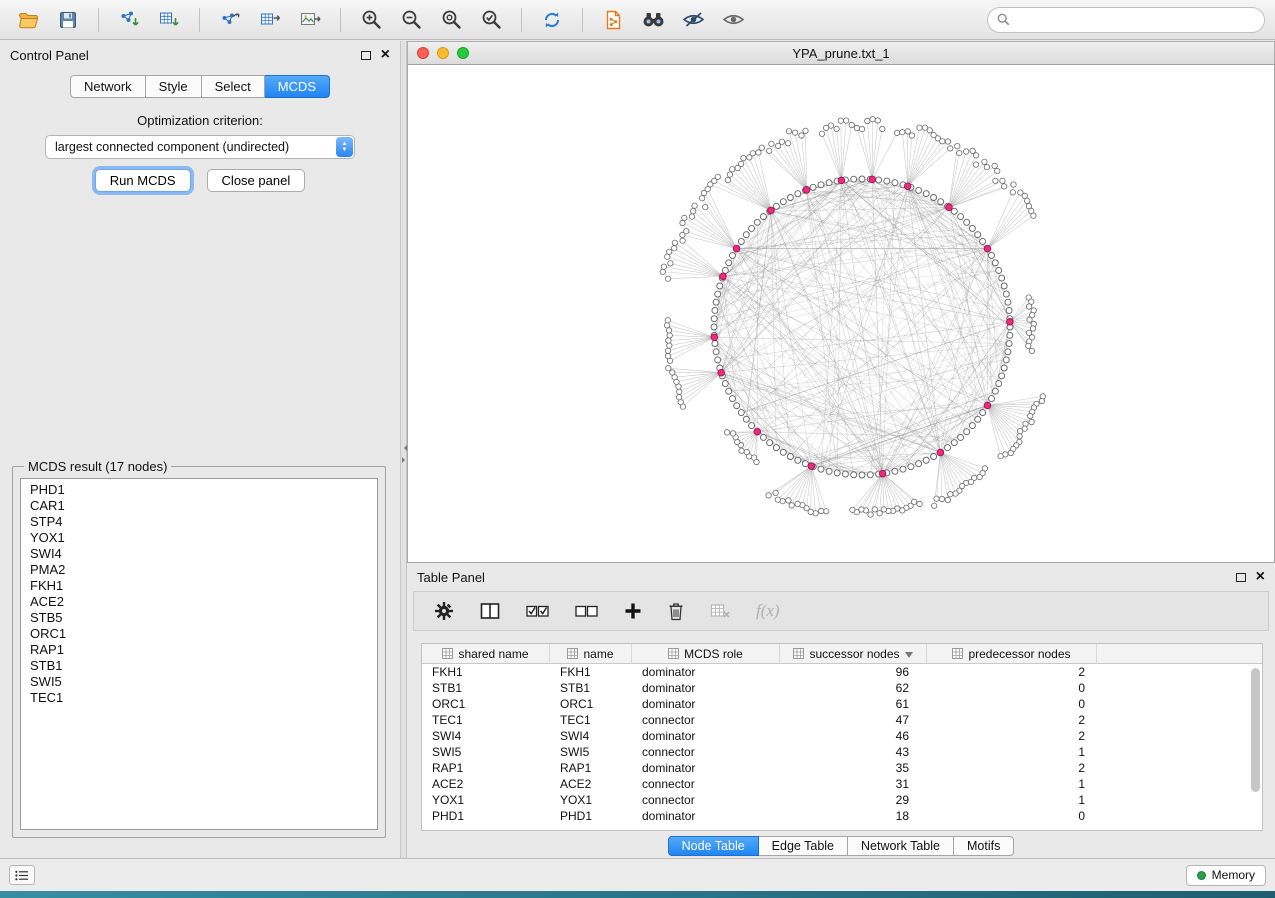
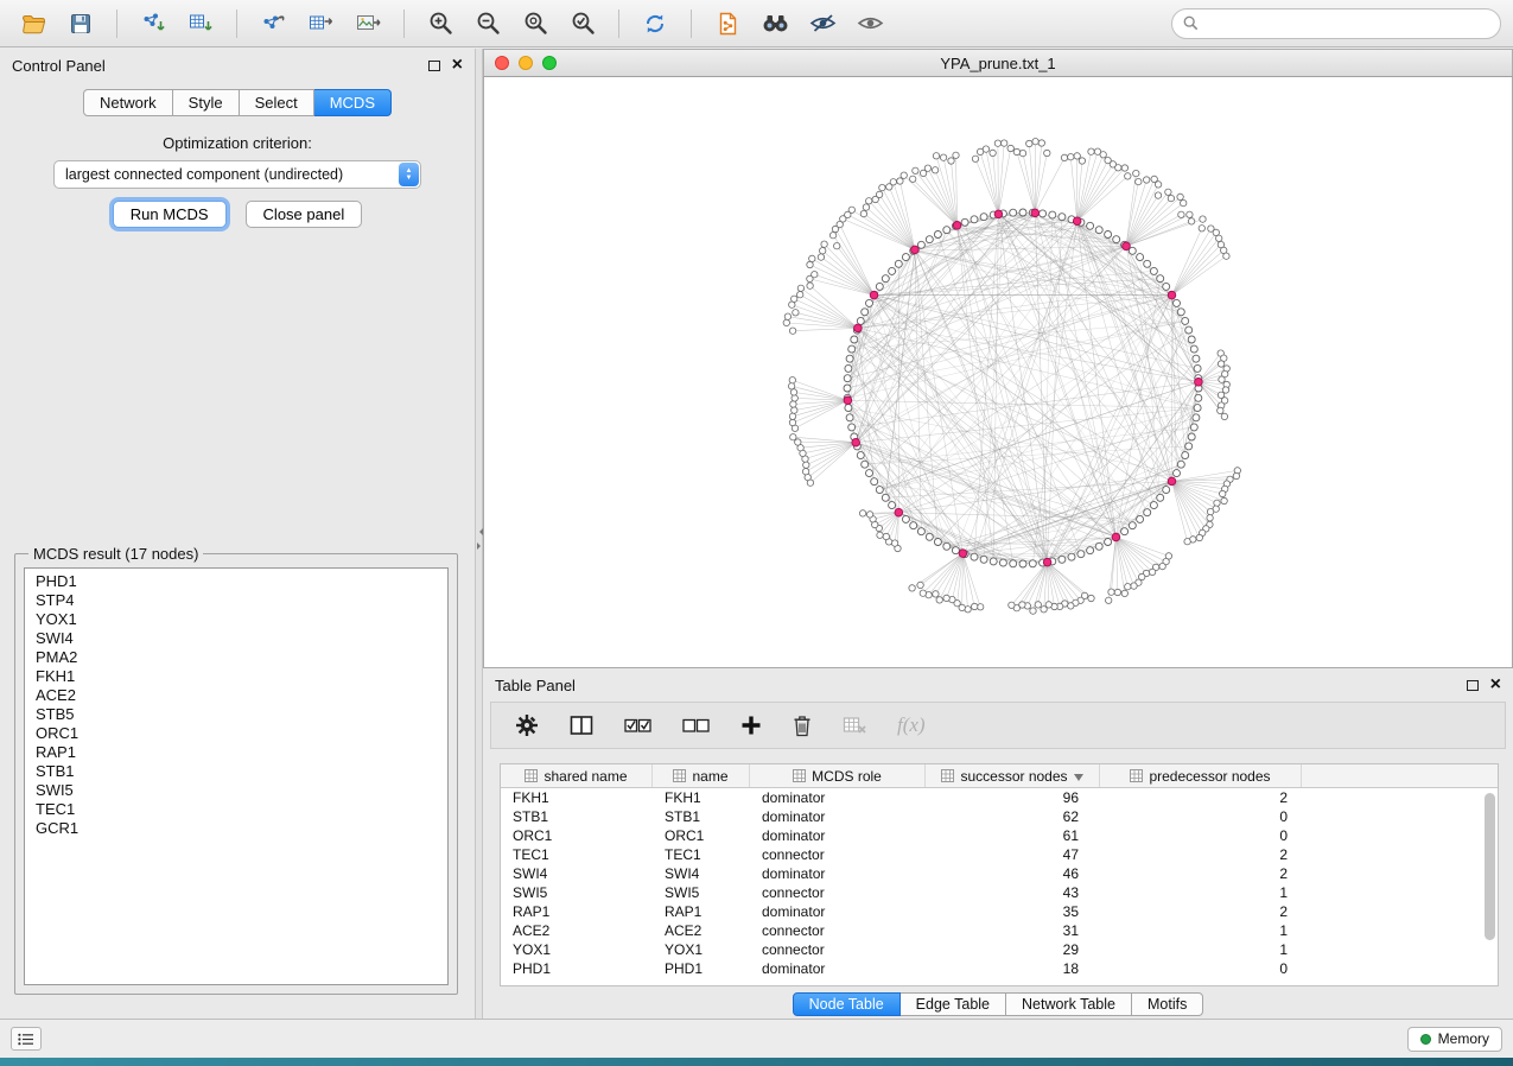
  Control Panel
  ×
  Network
  Style
  Select
  MCDS
  Optimization criterion:
  largest connected component (undirected)
  Run MCDS
  Close panel
  MCDS result (17 nodes)
  PHD1
- CAR1
  STP4
  YOX1
  SWI4
  PMA2
  FKH1
  ACE2
  STB5
  ORC1
  RAP1
  STB1
  SWI5
  TEC1
+ GCR1
  YPA_prune.txt_1
  Table Panel
  ×
  f(x)
  shared name
  name
  MCDS role
  successor nodes
  predecessor nodes
  FKH1
  FKH1
  dominator
  96
  2
  STB1
  STB1
  dominator
  62
  0
  ORC1
  ORC1
  dominator
  61
  0
  TEC1
  TEC1
  connector
  47
  2
  SWI4
  SWI4
  dominator
  46
  2
  SWI5
  SWI5
  connector
  43
  1
  RAP1
  RAP1
  dominator
  35
  2
  ACE2
  ACE2
  connector
  31
  1
  YOX1
  YOX1
  connector
  29
  1
  PHD1
  PHD1
  dominator
  18
  0
  Node Table
  Edge Table
  Network Table
  Motifs
  Memory
